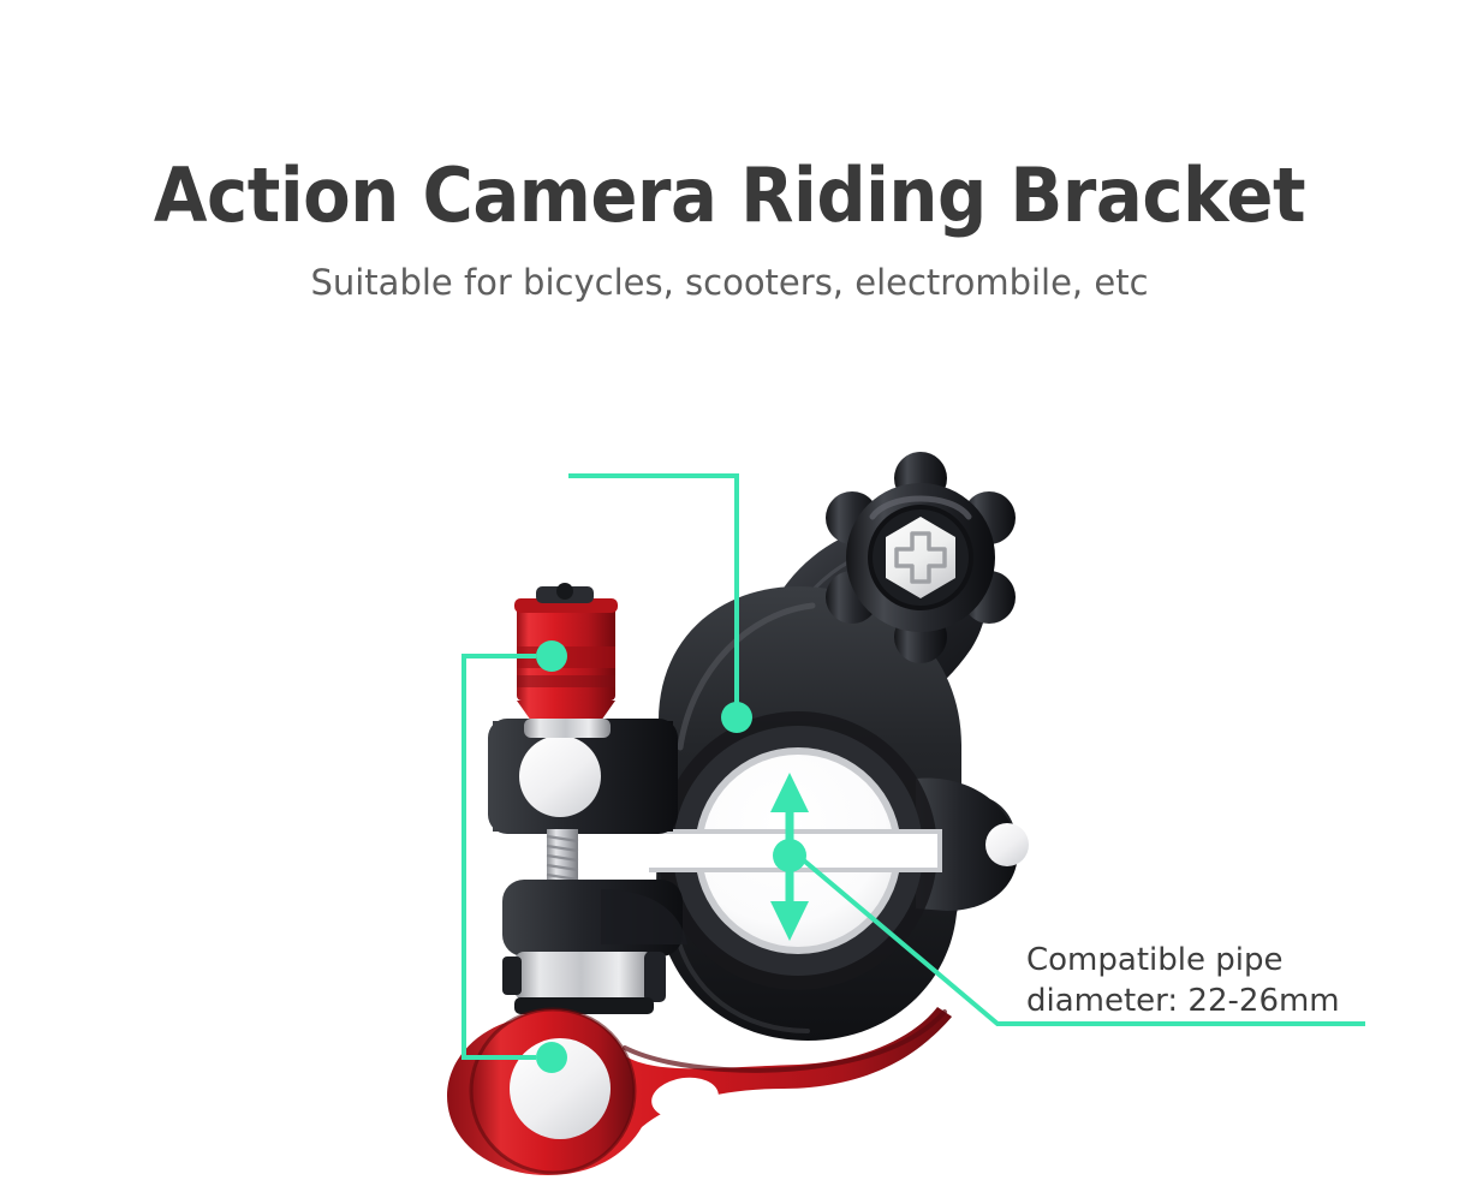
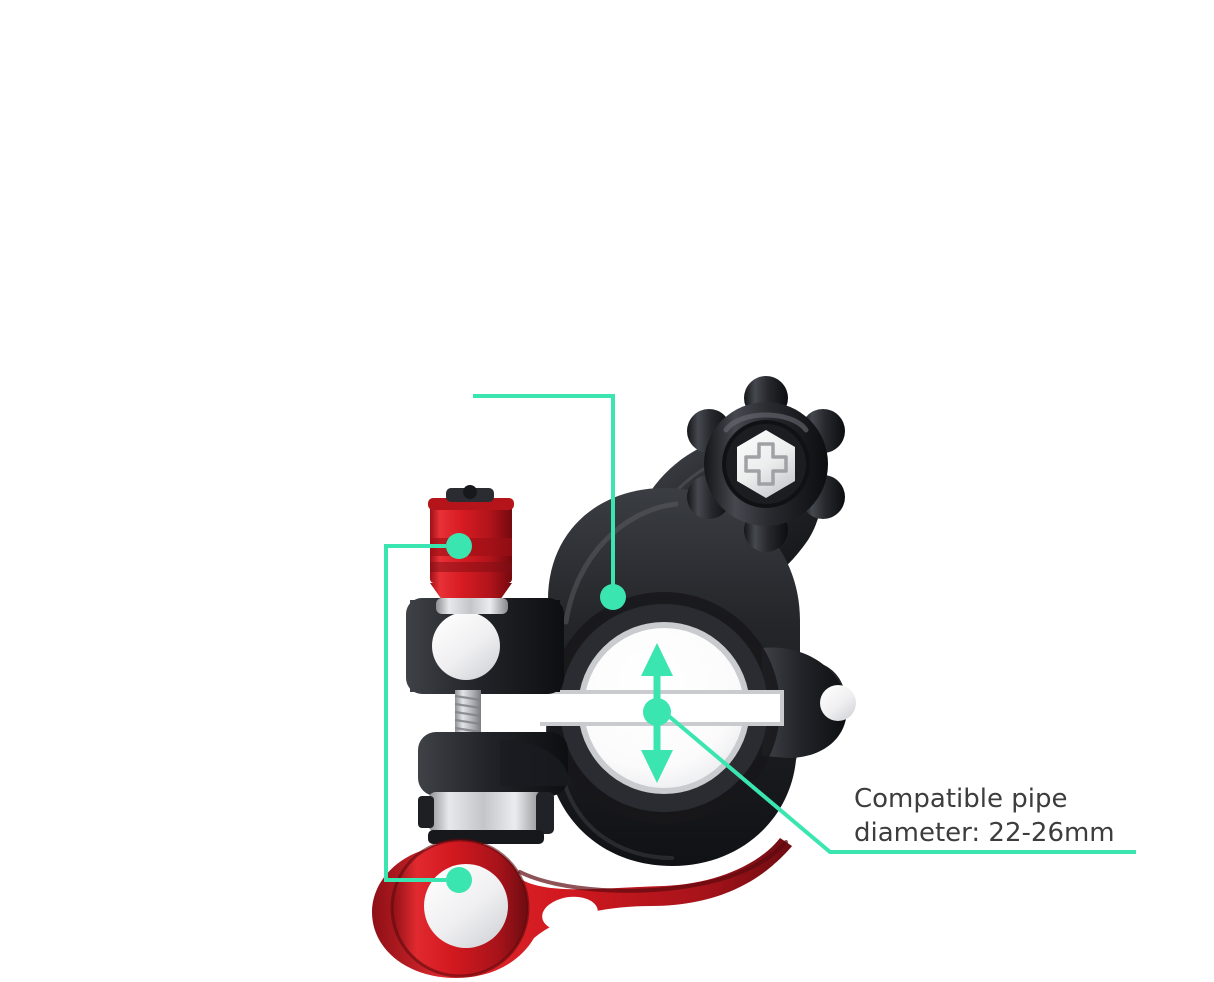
- Action Camera Riding Bracket
- Suitable for bicycles, scooters, electrombile, etc
  Compatible pipe
  diameter: 22-26mm
